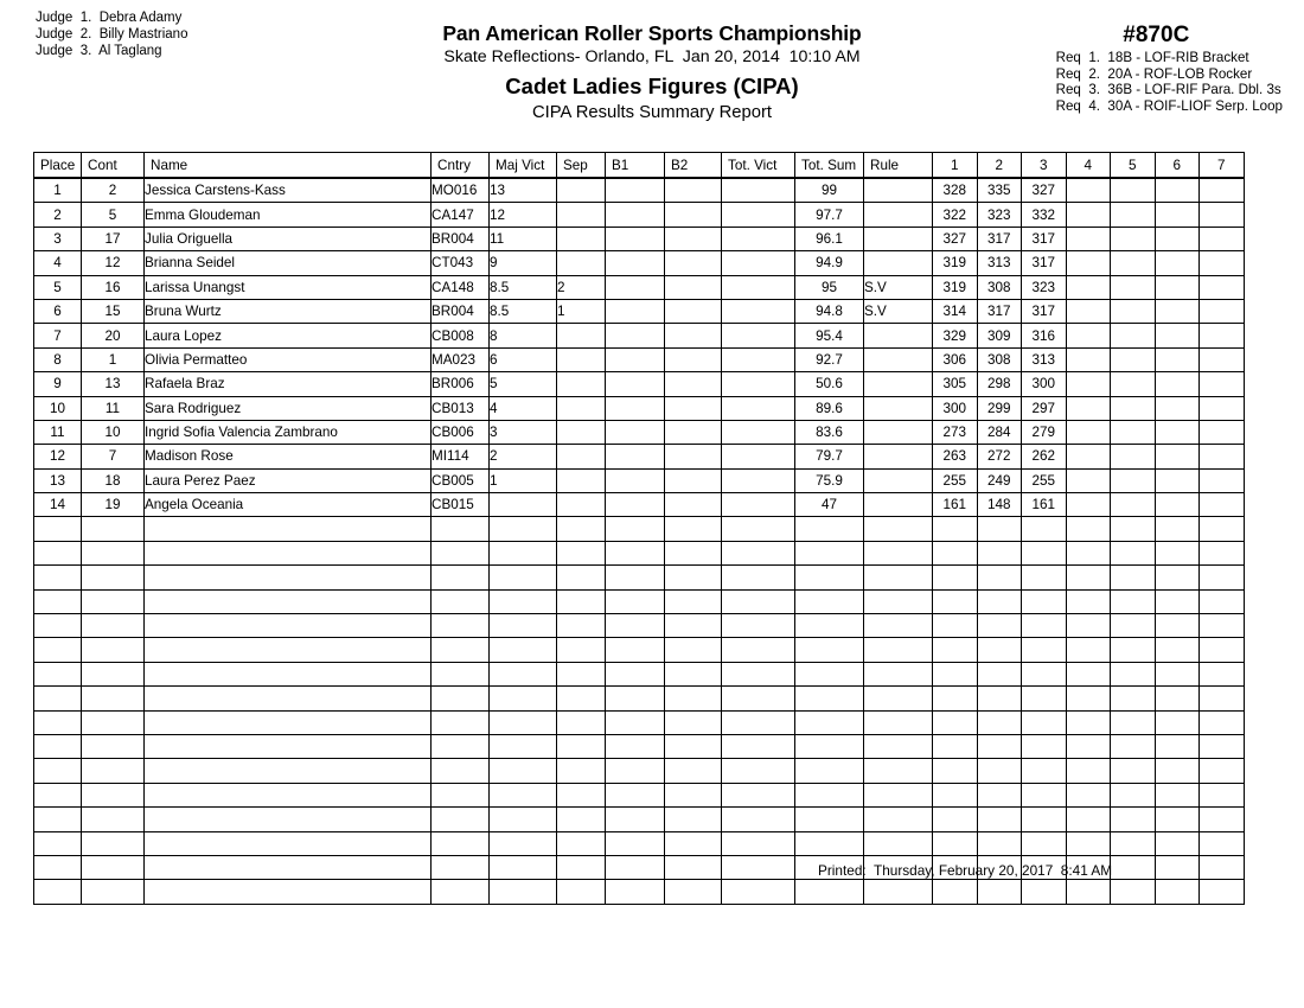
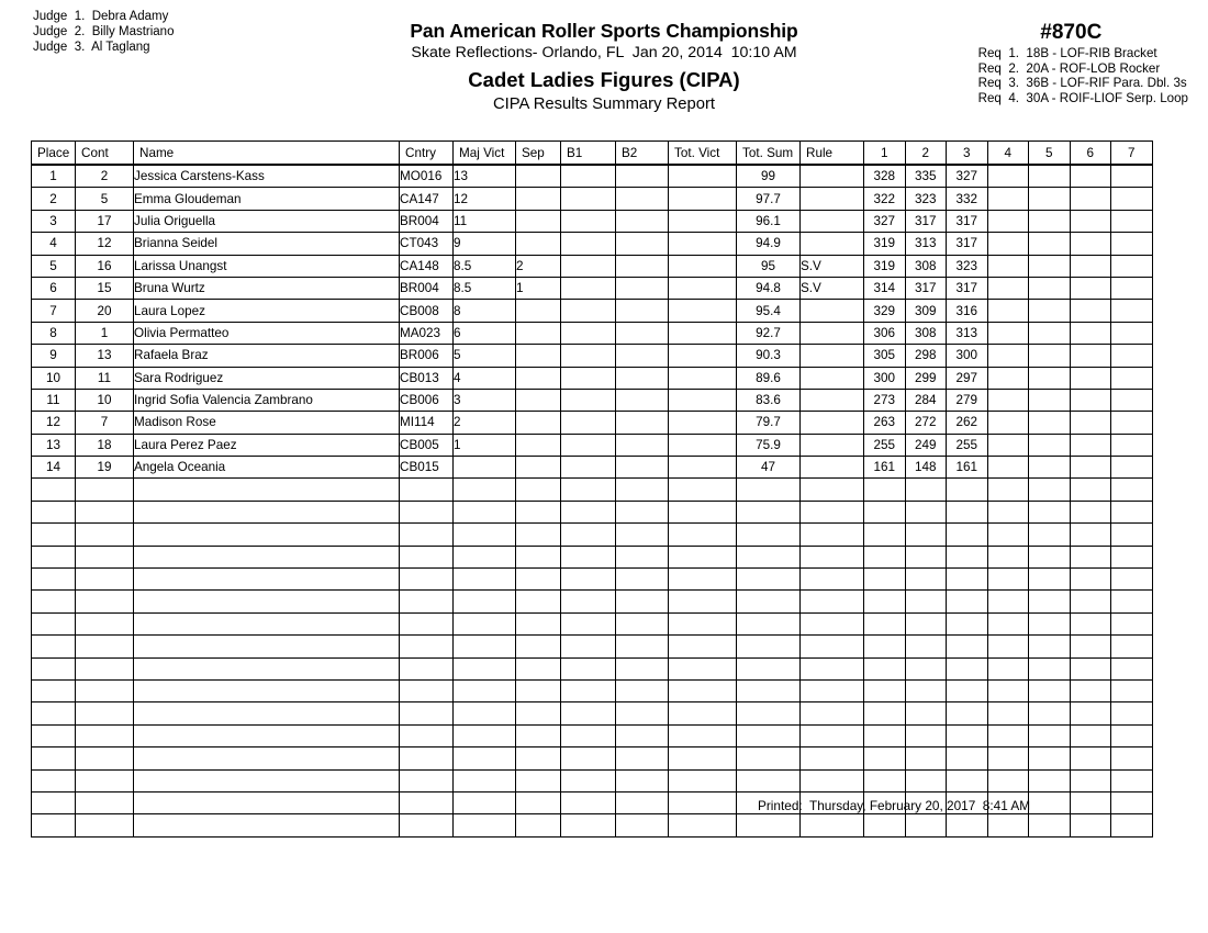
  Judge 1. Debra Adamy
  Judge 2. Billy Mastriano
  Judge 3. Al Taglang
  Pan American Roller Sports Championship
  Skate Reflections- Orlando, FL Jan 20, 2014 10:10 AM
  Cadet Ladies Figures (CIPA)
  CIPA Results Summary Report
  #870C
  Req 1. 18B - LOF-RIB Bracket
  Req 2. 20A - ROF-LOB Rocker
  Req 3. 36B - LOF-RIF Para. Dbl. 3s
  Req 4. 30A - ROIF-LIOF Serp. Loop
  Place	Cont	Name	Cntry	Maj Vict	Sep	B1	B2	Tot. Vict	Tot. Sum	Rule	1	2	3	4	5	6	7
  1	2	Jessica Carstens-Kass	MO016	13					99		328	335	327
  2	5	Emma Gloudeman	CA147	12					97.7		322	323	332
  3	17	Julia Origuella	BR004	11					96.1		327	317	317
  4	12	Brianna Seidel	CT043	9					94.9		319	313	317
  5	16	Larissa Unangst	CA148	8.5	2				95	S.V	319	308	323
  6	15	Bruna Wurtz	BR004	8.5	1				94.8	S.V	314	317	317
  7	20	Laura Lopez	CB008	8					95.4		329	309	316
  8	1	Olivia Permatteo	MA023	6					92.7		306	308	313
- 9	13	Rafaela Braz	BR006	5					50.6		305	298	300
+ 9	13	Rafaela Braz	BR006	5					90.3		305	298	300
  10	11	Sara Rodriguez	CB013	4					89.6		300	299	297
  11	10	Ingrid Sofia Valencia Zambrano	CB006	3					83.6		273	284	279
  12	7	Madison Rose	MI114	2					79.7		263	272	262
  13	18	Laura Perez Paez	CB005	1					75.9		255	249	255
  14	19	Angela Oceania	CB015						47		161	148	161
  Printed: Thursday, February 20, 2017 8:41 AM
